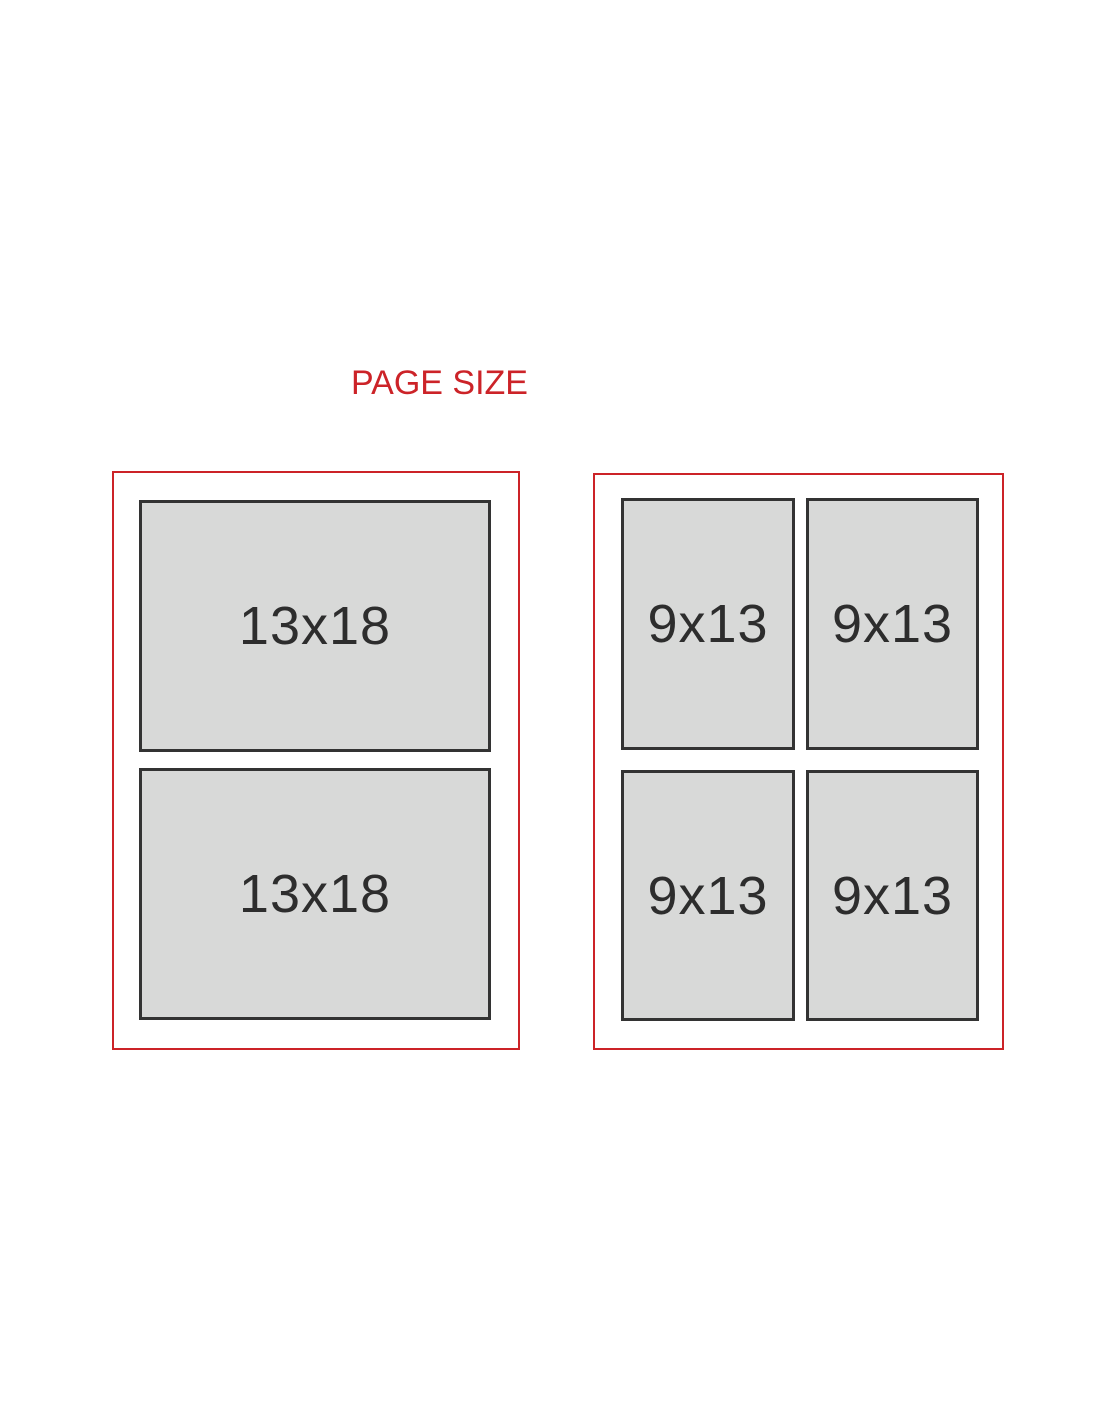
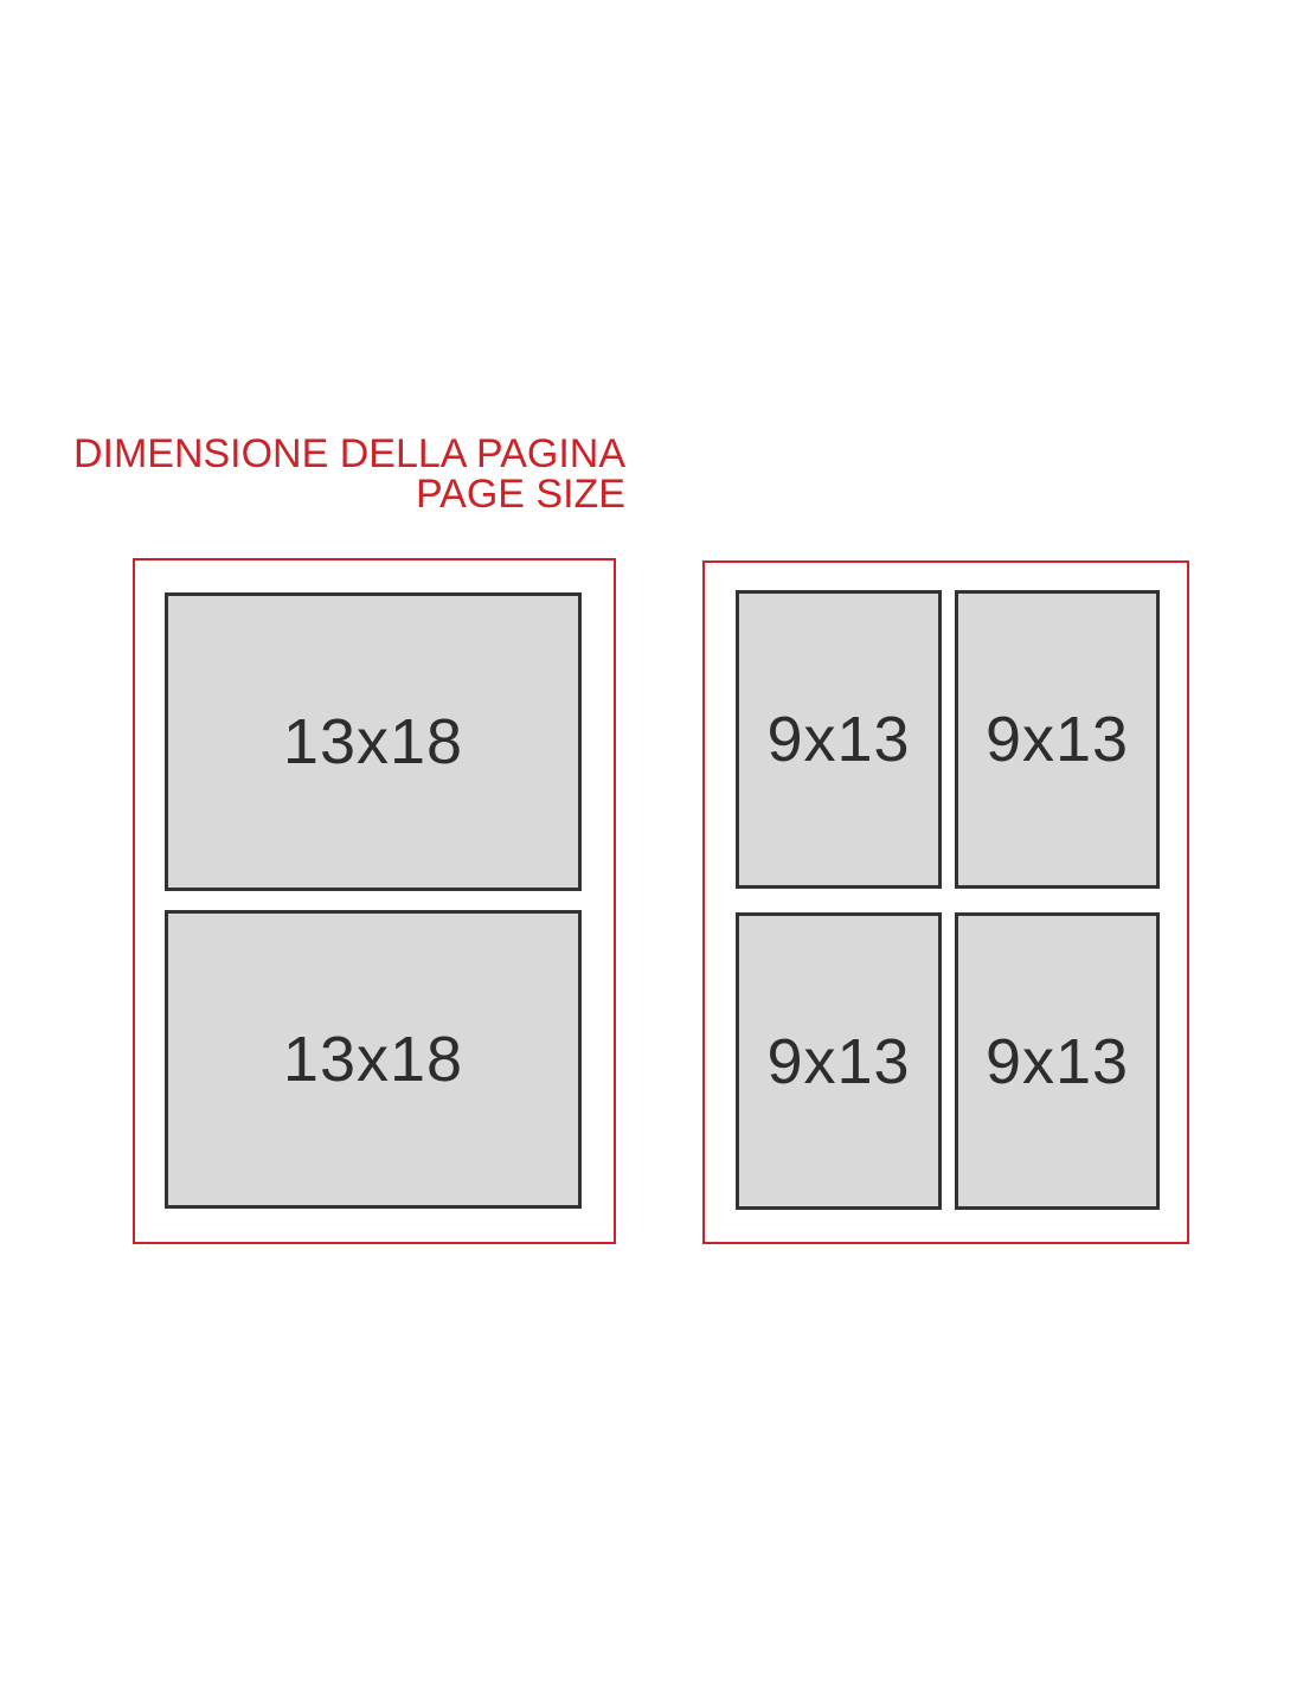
+ DIMENSIONE DELLA PAGINA
  PAGE SIZE
  13x18
  13x18
  9x13
  9x13
  9x13
  9x13
